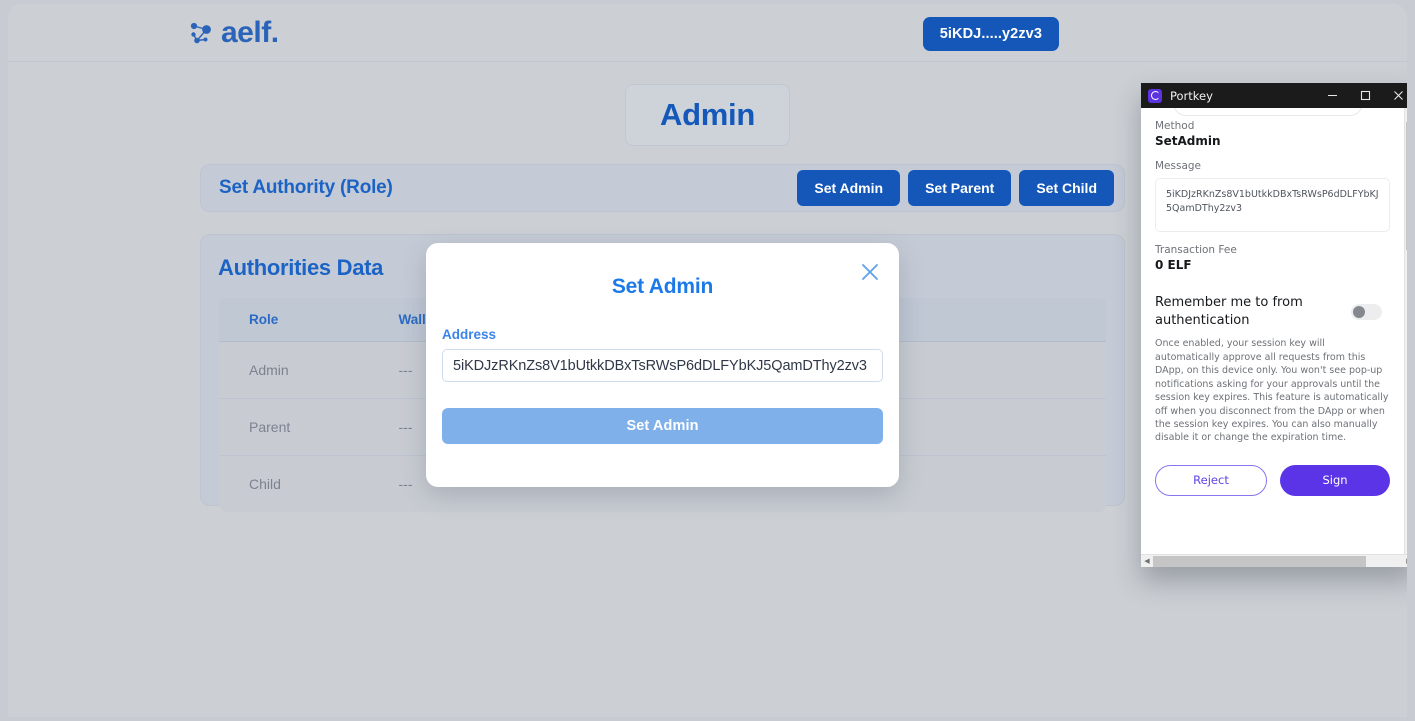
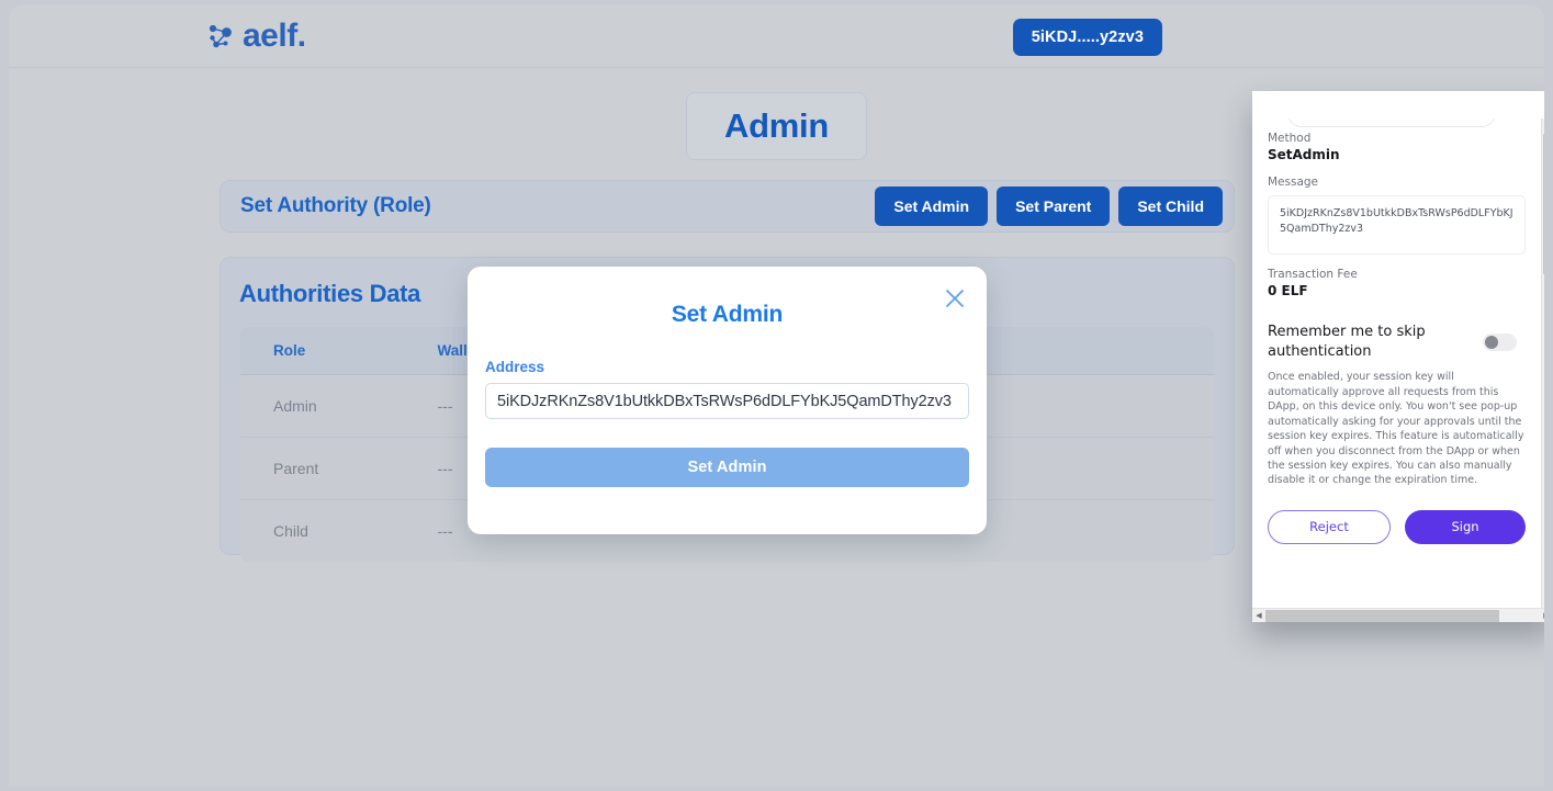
  aelf.
  5iKDJ.....y2zv3
  Admin
  Set Authority (Role)
  Set Admin
  Set Parent
  Set Child
  Authorities Data
  Admin	---
  Parent	---
  Child	---
  Set Admin
  Address
  5iKDJzRKnZs8V1bUtkkDBxTsRWsP6dDLFYbKJ5QamDThy2zv3 Set Admin
- Portkey
  Method
  SetAdmin
  Message
  5iKDJzRKnZs8V1bUtkkDBxTsRWsP6dDLFYbKJ5QamDThy2zv3
  Transaction Fee
  0 ELF
- Remember me to from authentication
+ Remember me to skip authentication
- Once enabled, your session key will automatically approve all requests from this DApp, on this device only. You won't see pop-up notifications asking for your approvals until the session key expires. This feature is automatically off when you disconnect from the DApp or when the session key expires. You can also manually disable it or change the expiration time.
+ Once enabled, your session key will automatically approve all requests from this DApp, on this device only. You won't see pop-up automatically asking for your approvals until the session key expires. This feature is automatically off when you disconnect from the DApp or when the session key expires. You can also manually disable it or change the expiration time.
  Reject
  Sign
  ◀
